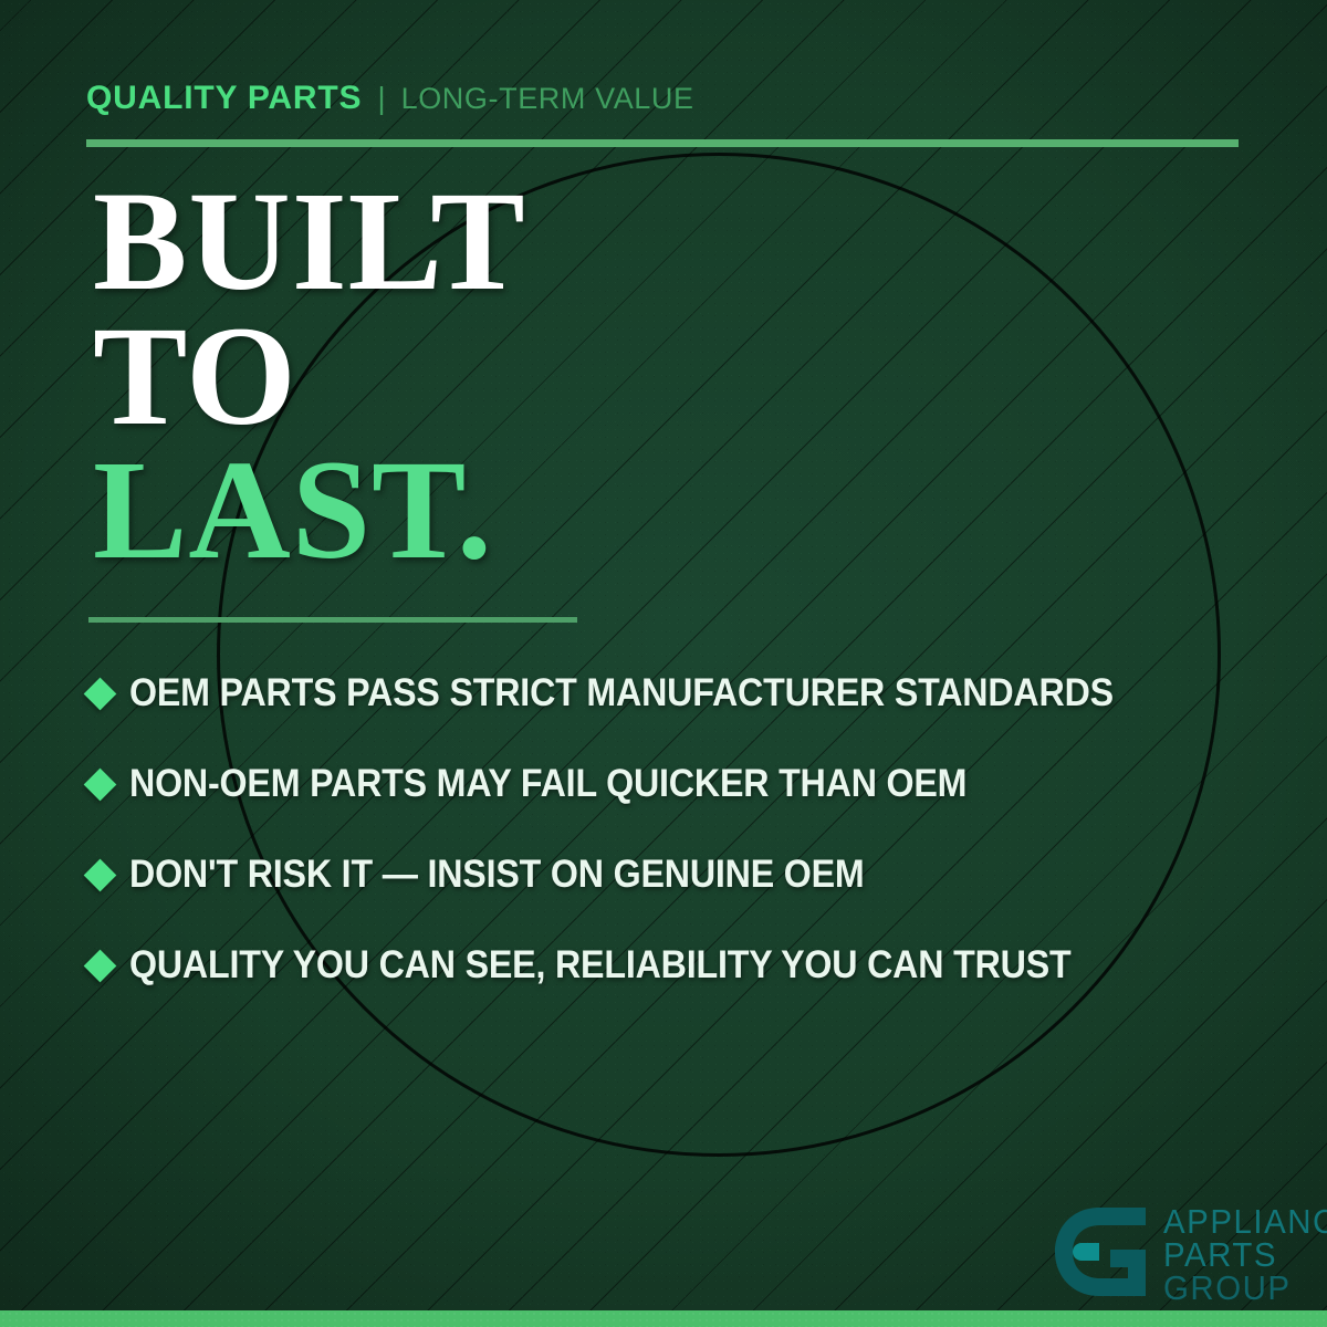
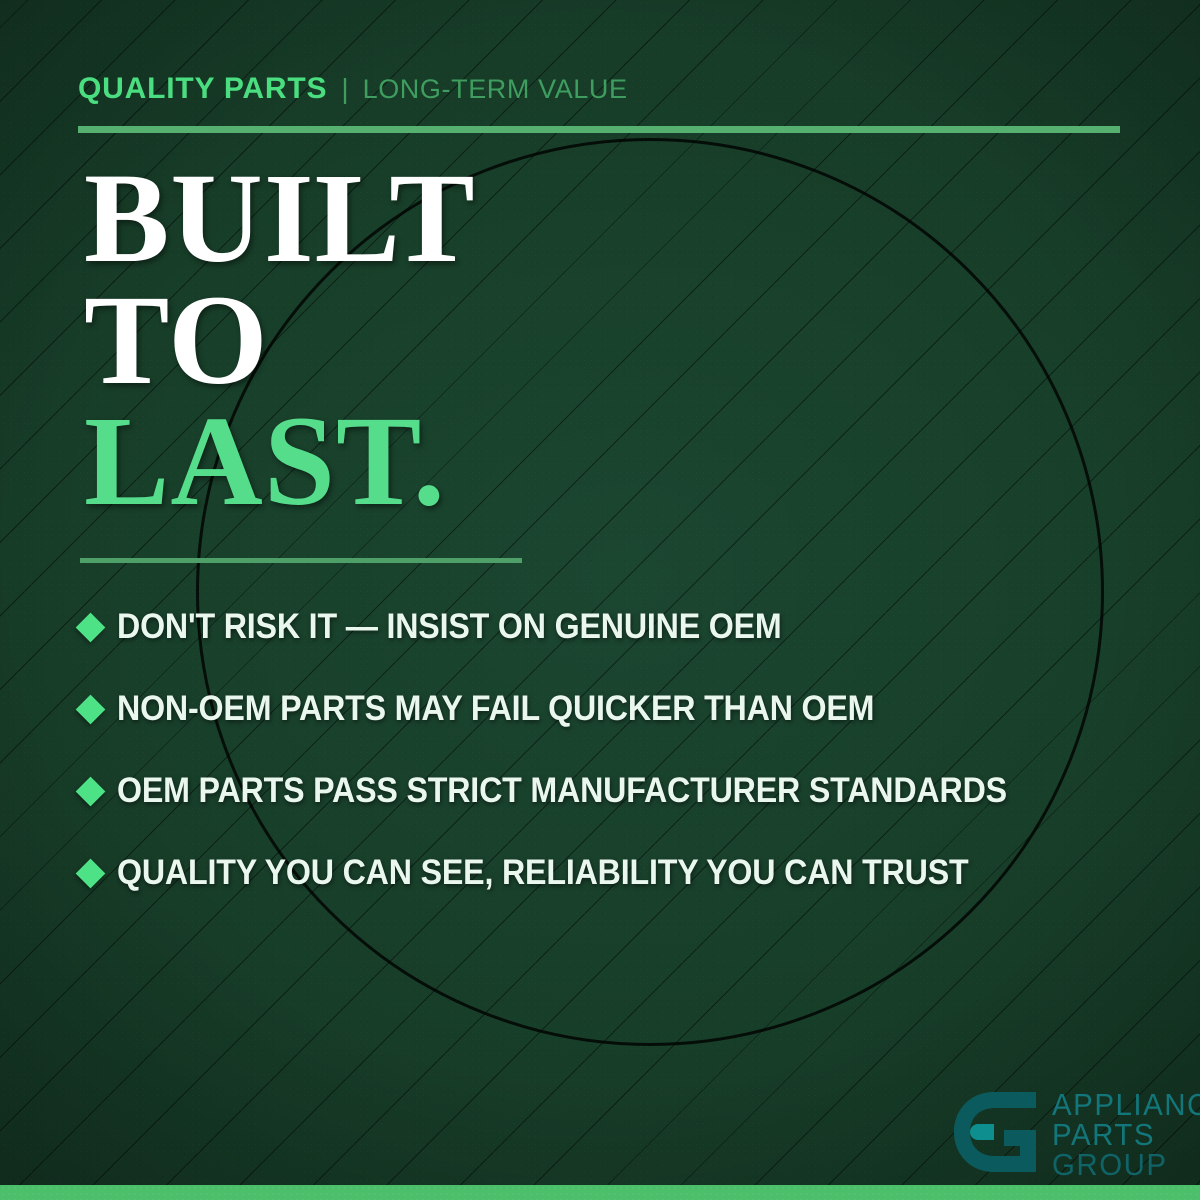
  QUALITY PARTS
  |
  LONG-TERM VALUE
  BUILT
  TO
  LAST.
- OEM PARTS PASS STRICT MANUFACTURER STANDARDS
+ DON'T RISK IT — INSIST ON GENUINE OEM
  NON-OEM PARTS MAY FAIL QUICKER THAN OEM
- DON'T RISK IT — INSIST ON GENUINE OEM
+ OEM PARTS PASS STRICT MANUFACTURER STANDARDS
  QUALITY YOU CAN SEE, RELIABILITY YOU CAN TRUST
  APPLIANC
  PARTS
  GROUP
